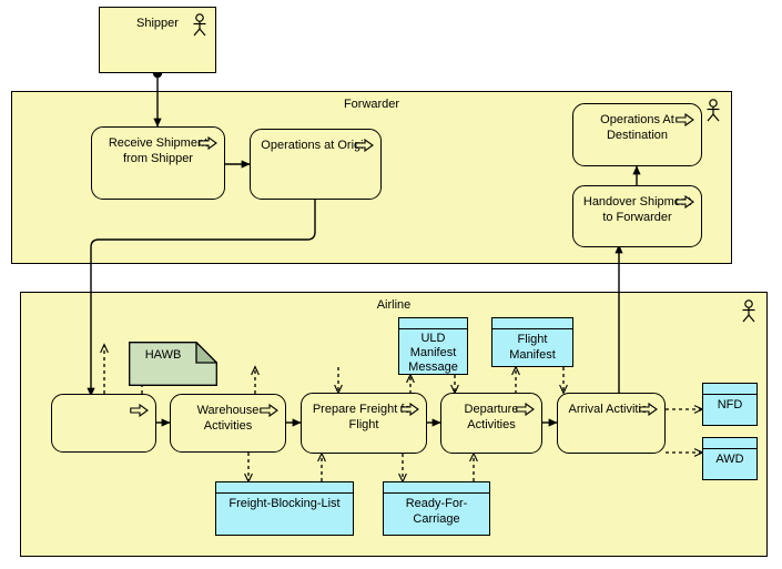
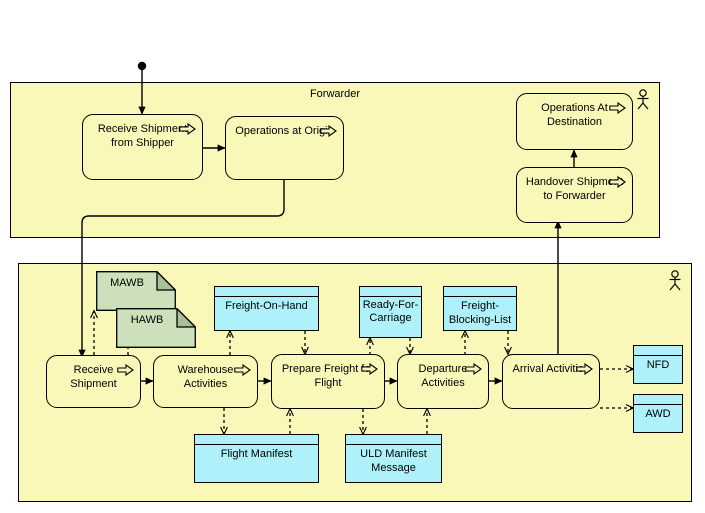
  Forwarder
- Airline
- Shipper
  Receive Shipme from Shipper
  Operations at Ori
  Operations At Destination
  Handover Shipm to Forwarder
+ MAWB
  HAWB
+ Freight-On-Hand
- ULD Manifest Message
+ Ready-For-Carriage
- Flight Manifest
+ Freight-Blocking-List
  NFD
  AWD
- Freight-Blocking-List
+ Flight Manifest
- Ready-For-Carriage
+ ULD Manifest Message
+ Receive Shipment
  Warehouse Activities
  Prepare Freight Flight
  Departure Activities
  Arrival Activit
